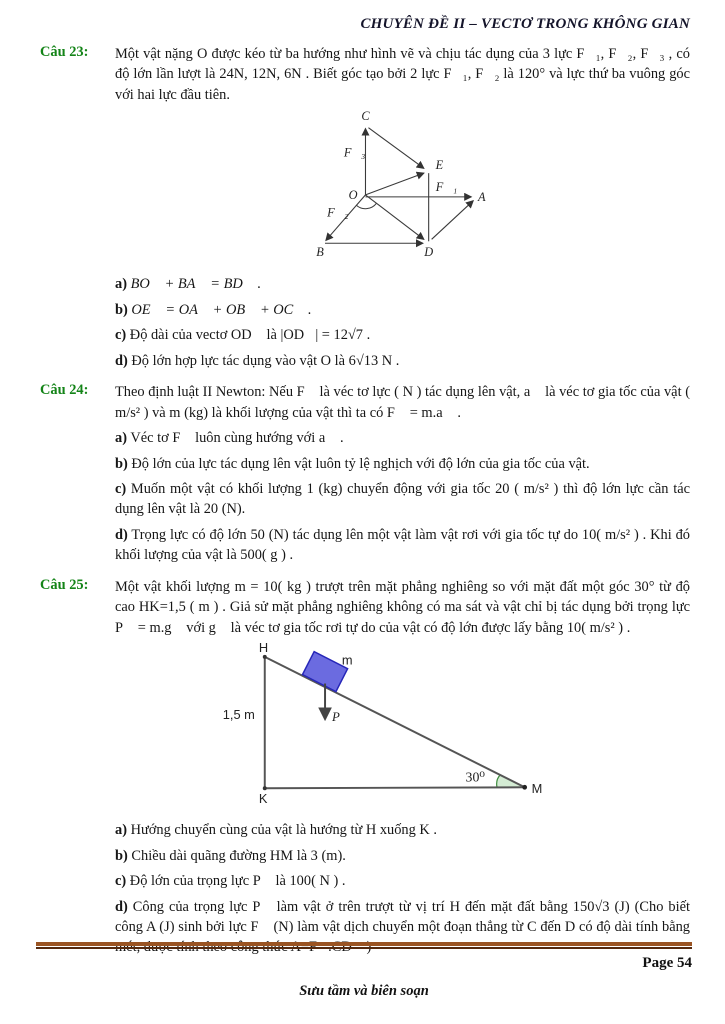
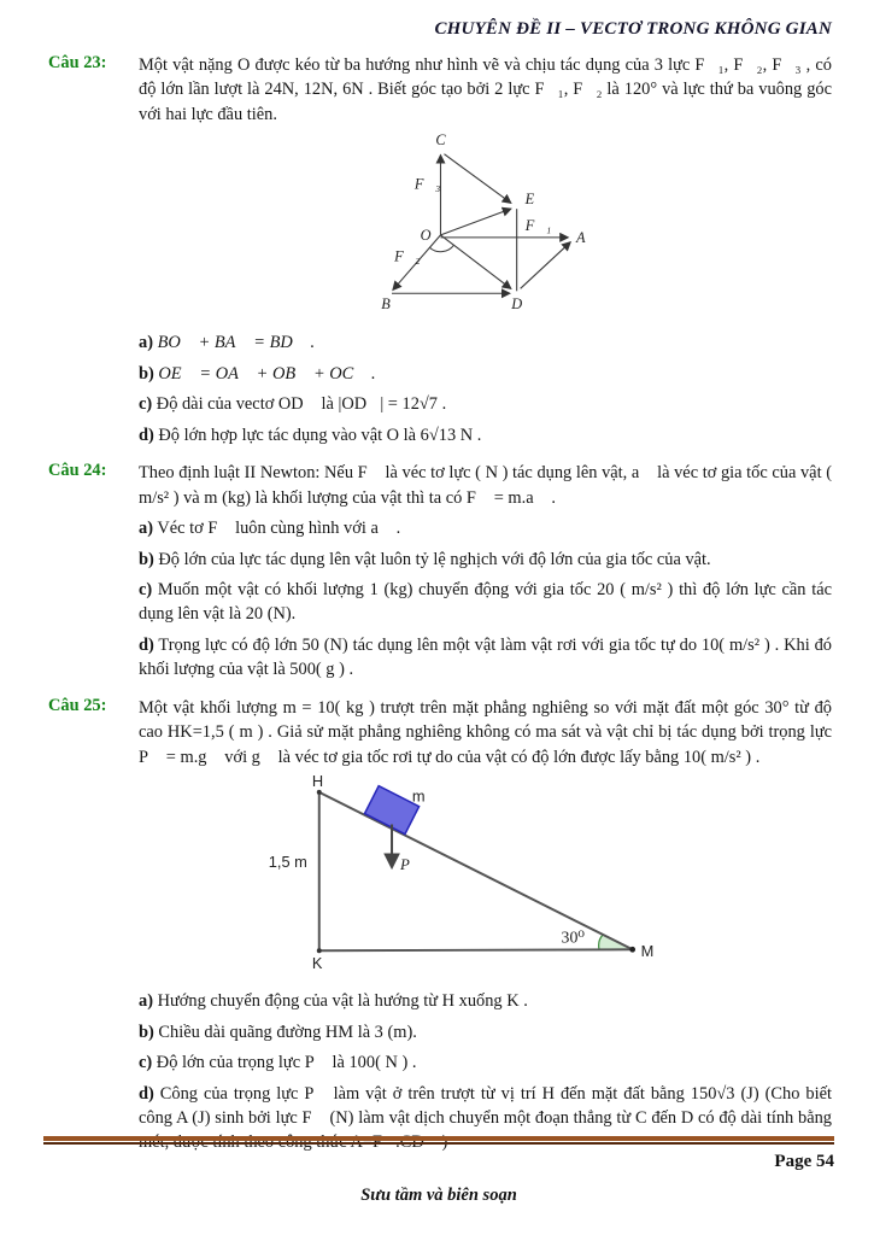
  CHUYÊN ĐỀ II – VECTƠ TRONG KHÔNG GIAN
  Câu 23:
  Một vật nặng O được kéo từ ba hướng như hình vẽ và chịu tác dụng của 3 lực F⃗₁, F⃗₂, F⃗₃ , có độ lớn lần lượt là 24N, 12N, 6N . Biết góc tạo bởi 2 lực F⃗₁, F⃗₂ là 120° và lực thứ ba vuông góc với hai lực đầu tiên.
  C
  E
  A
  O
  B
  D
  F⃗₃
  F⃗₁
  F⃗₂
  a) BO⃗ + BA⃗ = BD⃗ .
  b) OE⃗ = OA⃗ + OB⃗ + OC⃗ .
  c) Độ dài của vectơ OD⃗ là |OD⃗| = 12√7 .
  d) Độ lớn hợp lực tác dụng vào vật O là 6√13 N .
  Câu 24:
  Theo định luật II Newton: Nếu F⃗ là véc tơ lực ( N ) tác dụng lên vật, a⃗ là véc tơ gia tốc của vật ( m/s² ) và m (kg) là khối lượng của vật thì ta có F⃗ = m.a⃗ .
- a) Véc tơ F⃗ luôn cùng hướng với a⃗ .
+ a) Véc tơ F⃗ luôn cùng hình với a⃗ .
  b) Độ lớn của lực tác dụng lên vật luôn tỷ lệ nghịch với độ lớn của gia tốc của vật.
  c) Muốn một vật có khối lượng 1 (kg) chuyển động với gia tốc 20 ( m/s² ) thì độ lớn lực cần tác dụng lên vật là 20 (N).
  d) Trọng lực có độ lớn 50 (N) tác dụng lên một vật làm vật rơi với gia tốc tự do 10( m/s² ) . Khi đó khối lượng của vật là 500( g ) .
  Câu 25:
  Một vật khối lượng m = 10( kg ) trượt trên mặt phẳng nghiêng so với mặt đất một góc 30° từ độ cao HK=1,5 ( m ) . Giả sử mặt phẳng nghiêng không có ma sát và vật chỉ bị tác dụng bởi trọng lực P⃗ = m.g⃗ với g⃗ là véc tơ gia tốc rơi tự do của vật có độ lớn được lấy bằng 10( m/s² ) .
  H
  K
  M
  m
  1,5 m
  P⃗
  30⁰
- a) Hướng chuyển cùng của vật là hướng từ H xuống K .
+ a) Hướng chuyển động của vật là hướng từ H xuống K .
  b) Chiều dài quãng đường HM là 3 (m).
  c) Độ lớn của trọng lực P⃗ là 100( N ) .
  d) Công của trọng lực P⃗ làm vật ở trên trượt từ vị trí H đến mặt đất bằng 150√3 (J) (Cho biết công A (J) sinh bởi lực F⃗ (N) làm vật dịch chuyển một đoạn thẳng từ C đến D có độ dài tính bằng
  Page 54
  Sưu tầm và biên soạn
